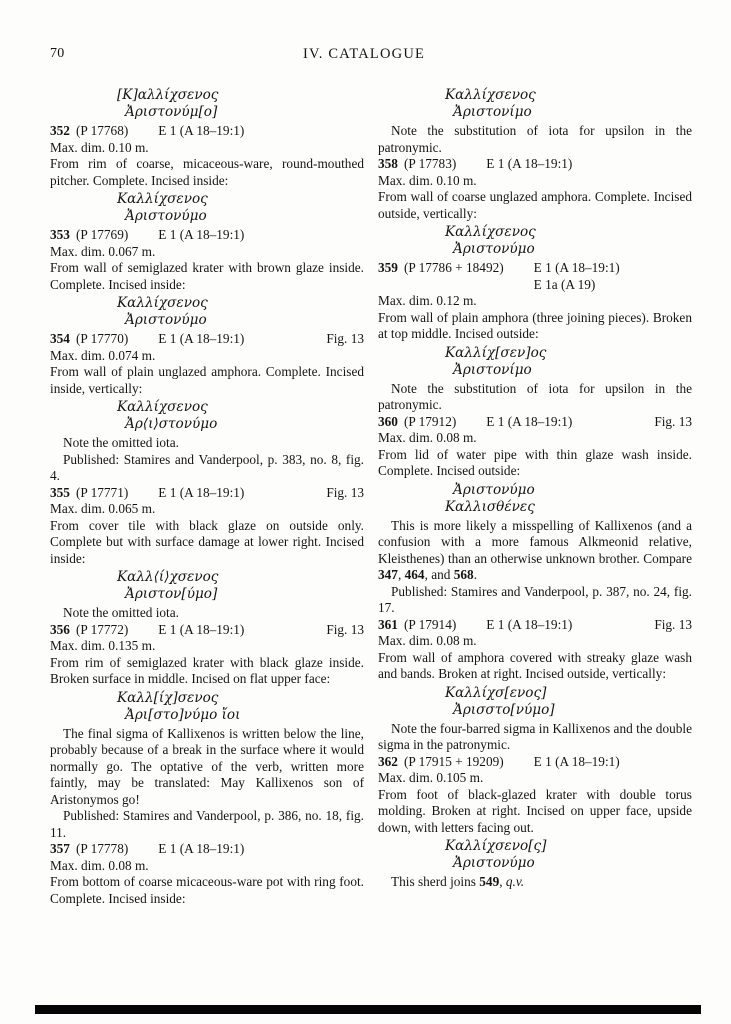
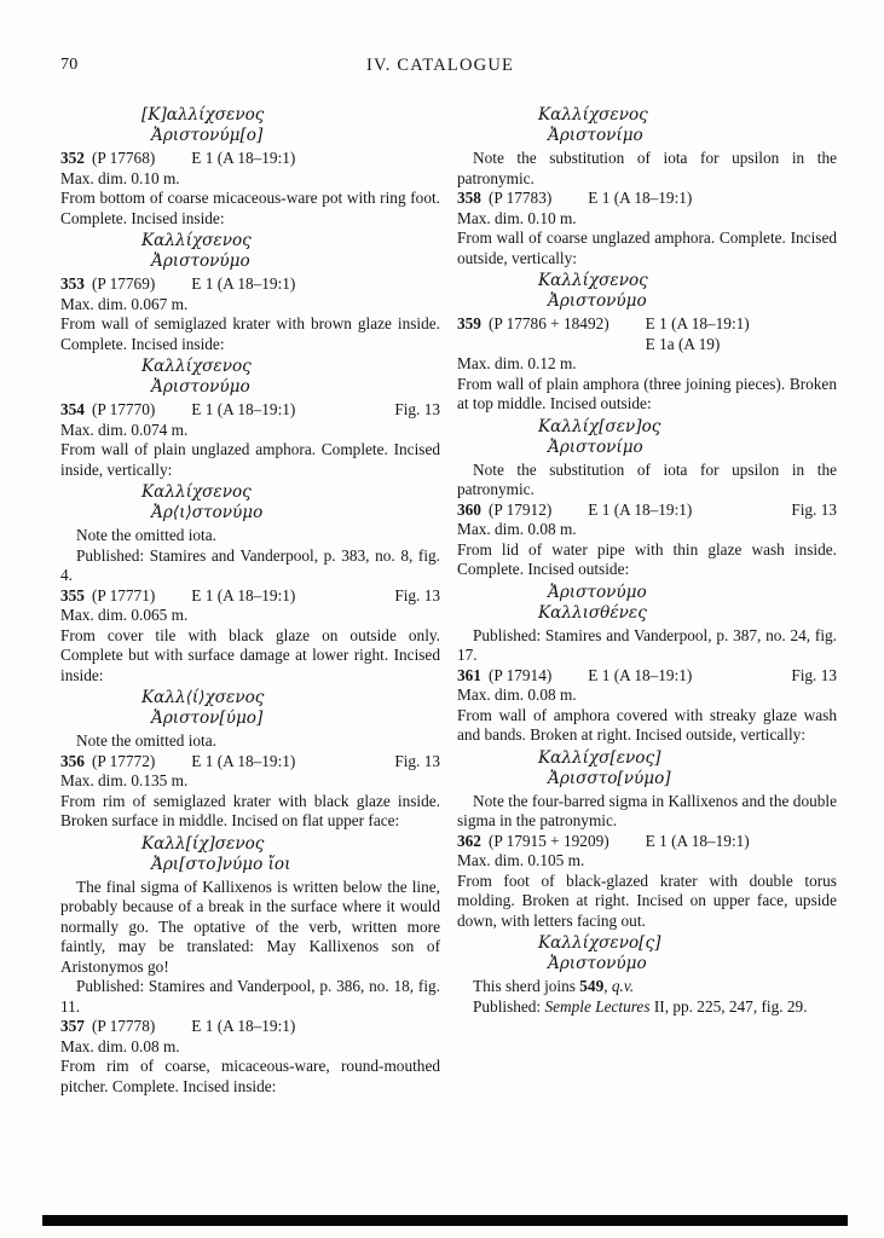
  70
  IV. CATALOGUE
  [Κ]αλλίχσενος
  Ἀριστονύμ[ο]
  352
  (P 17768)
  E 1 (A 18–19:1)
  Max. dim. 0.10 m.
- From rim of coarse, micaceous-ware, round-mouthed pitcher. Complete. Incised inside:
+ From bottom of coarse micaceous-ware pot with ring foot. Complete. Incised inside:
  Καλλίχσενος
  Ἀριστονύμο
  353
  (P 17769)
  E 1 (A 18–19:1)
  Max. dim. 0.067 m.
  From wall of semiglazed krater with brown glaze inside. Complete. Incised inside:
  Καλλίχσενος
  Ἀριστονύμο
  354
  (P 17770)
  E 1 (A 18–19:1)
  Fig. 13
  Max. dim. 0.074 m.
  From wall of plain unglazed amphora. Complete. Incised inside, vertically:
  Καλλίχσενος
  Ἀρ⟨ι⟩στονύμο
  Note the omitted iota.
  Published: Stamires and Vanderpool, p. 383, no. 8, fig. 4.
  355
  (P 17771)
  E 1 (A 18–19:1)
  Fig. 13
  Max. dim. 0.065 m.
  From cover tile with black glaze on outside only. Complete but with surface damage at lower right. Incised inside:
  Καλλ⟨ί⟩χσενος
  Ἀριστον[ύμο]
  Note the omitted iota.
  356
  (P 17772)
  E 1 (A 18–19:1)
  Fig. 13
  Max. dim. 0.135 m.
  From rim of semiglazed krater with black glaze inside. Broken surface in middle. Incised on flat upper face:
  Καλλ[ίχ]σενος
  Ἀρι[στο]νύμο ἴοι
  The final sigma of Kallixenos is written below the line, probably because of a break in the surface where it would normally go. The optative of the verb, written more faintly, may be translated: May Kallixenos son of Aristonymos go!
  Published: Stamires and Vanderpool, p. 386, no. 18, fig. 11.
  357
  (P 17778)
  E 1 (A 18–19:1)
  Max. dim. 0.08 m.
- From bottom of coarse micaceous-ware pot with ring foot. Complete. Incised inside:
+ From rim of coarse, micaceous-ware, round-mouthed pitcher. Complete. Incised inside:
  Καλλίχσενος
  Ἀριστονίμο
  Note the substitution of iota for upsilon in the patronymic.
  358
  (P 17783)
  E 1 (A 18–19:1)
  Max. dim. 0.10 m.
  From wall of coarse unglazed amphora. Complete. Incised outside, vertically:
  Καλλίχσενος
  Ἀριστονύμο
  359
  (P 17786 + 18492)
  E 1 (A 18–19:1)
  E 1a (A 19)
  Max. dim. 0.12 m.
  From wall of plain amphora (three joining pieces). Broken at top middle. Incised outside:
  Καλλίχ[σεν]ος
  Ἀριστονίμο
  Note the substitution of iota for upsilon in the patronymic.
  360
  (P 17912)
  E 1 (A 18–19:1)
  Fig. 13
  Max. dim. 0.08 m.
  From lid of water pipe with thin glaze wash inside. Complete. Incised outside:
  Ἀριστονύμο
  Καλλισθένες
- This is more likely a misspelling of Kallixenos (and a confusion with a more famous Alkmeonid relative, Kleisthenes) than an otherwise unknown brother. Compare 347, 464, and 568.
  Published: Stamires and Vanderpool, p. 387, no. 24, fig. 17.
  361
  (P 17914)
  E 1 (A 18–19:1)
  Fig. 13
  Max. dim. 0.08 m.
  From wall of amphora covered with streaky glaze wash and bands. Broken at right. Incised outside, vertically:
  Καλλίχσ[ενος]
  Ἀρισστο[νύμο]
  Note the four-barred sigma in Kallixenos and the double sigma in the patronymic.
  362
  (P 17915 + 19209)
  E 1 (A 18–19:1)
  Max. dim. 0.105 m.
  From foot of black-glazed krater with double torus molding. Broken at right. Incised on upper face, upside down, with letters facing out.
  Καλλίχσενο[ς]
  Ἀριστονύμο
  This sherd joins 549, q.v.
+ Published: Semple Lectures II, pp. 225, 247, fig. 29.
